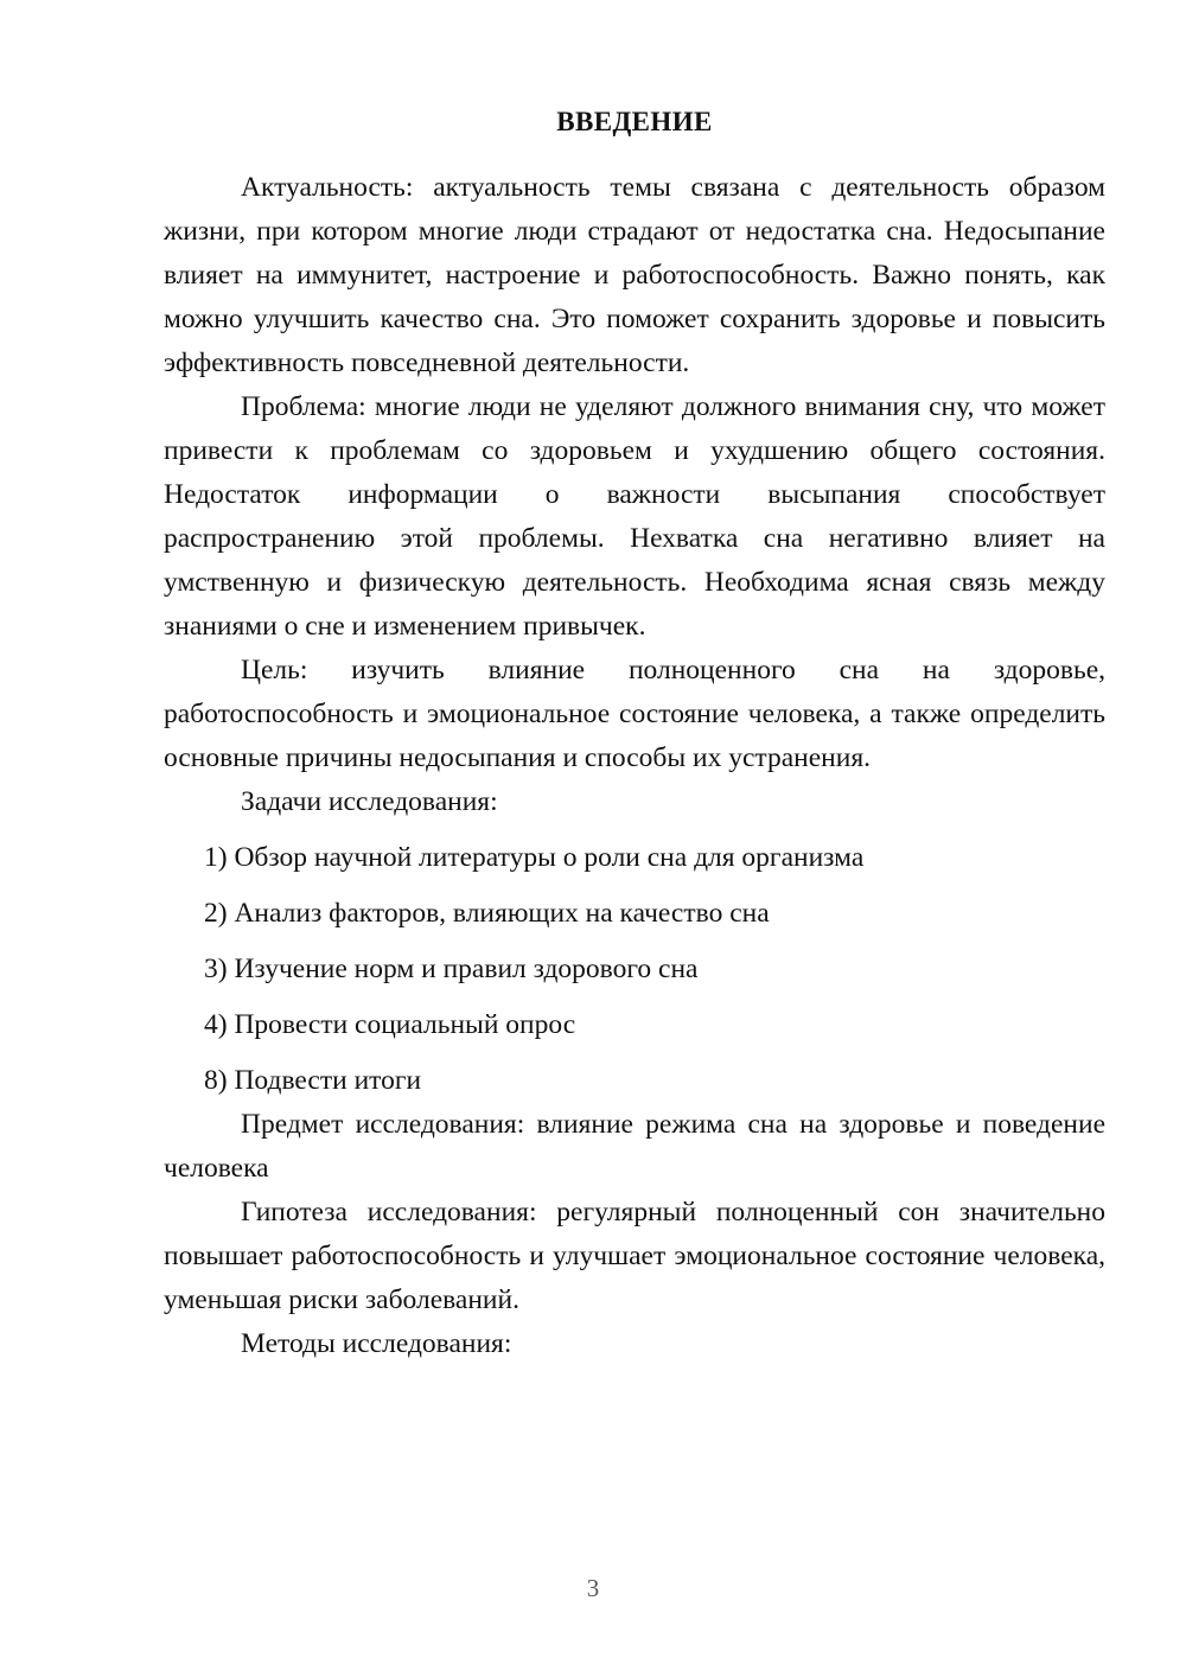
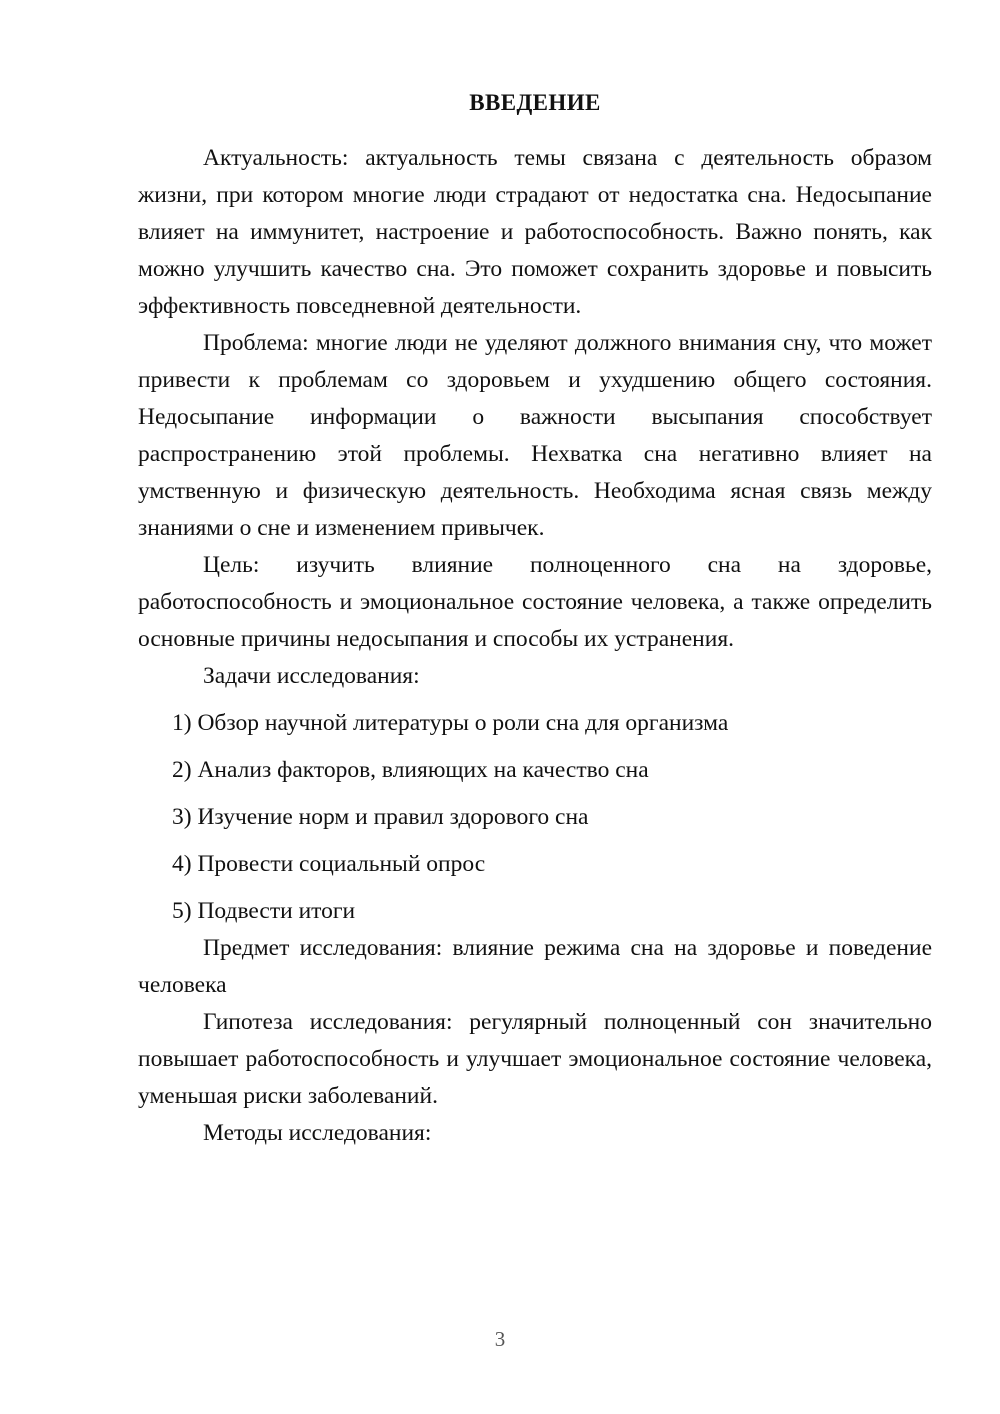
  ВВЕДЕНИЕ
  Актуальность: актуальность темы связана с деятельность образом жизни, при котором многие люди страдают от недостатка сна. Недосыпание влияет на иммунитет, настроение и работоспособность. Важно понять, как можно улучшить качество сна. Это поможет сохранить здоровье и повысить эффективность повседневной деятельности.
- Проблема: многие люди не уделяют должного внимания сну, что может привести к проблемам со здоровьем и ухудшению общего состояния. Недостаток информации о важности высыпания способствует распространению этой проблемы. Нехватка сна негативно влияет на умственную и физическую деятельность. Необходима ясная связь между знаниями о сне и изменением привычек.
+ Проблема: многие люди не уделяют должного внимания сну, что может привести к проблемам со здоровьем и ухудшению общего состояния. Недосыпание информации о важности высыпания способствует распространению этой проблемы. Нехватка сна негативно влияет на умственную и физическую деятельность. Необходима ясная связь между знаниями о сне и изменением привычек.
  Цель: изучить влияние полноценного сна на здоровье, работоспособность и эмоциональное состояние человека, а также определить основные причины недосыпания и способы их устранения.
  Задачи исследования:
  1) Обзор научной литературы о роли сна для организма
  2) Анализ факторов, влияющих на качество сна
  3) Изучение норм и правил здорового сна
  4) Провести социальный опрос
- 8) Подвести итоги
+ 5) Подвести итоги
  Предмет исследования: влияние режима сна на здоровье и поведение человека
  Гипотеза исследования: регулярный полноценный сон значительно повышает работоспособность и улучшает эмоциональное состояние человека, уменьшая риски заболеваний.
  Методы исследования:
  3
